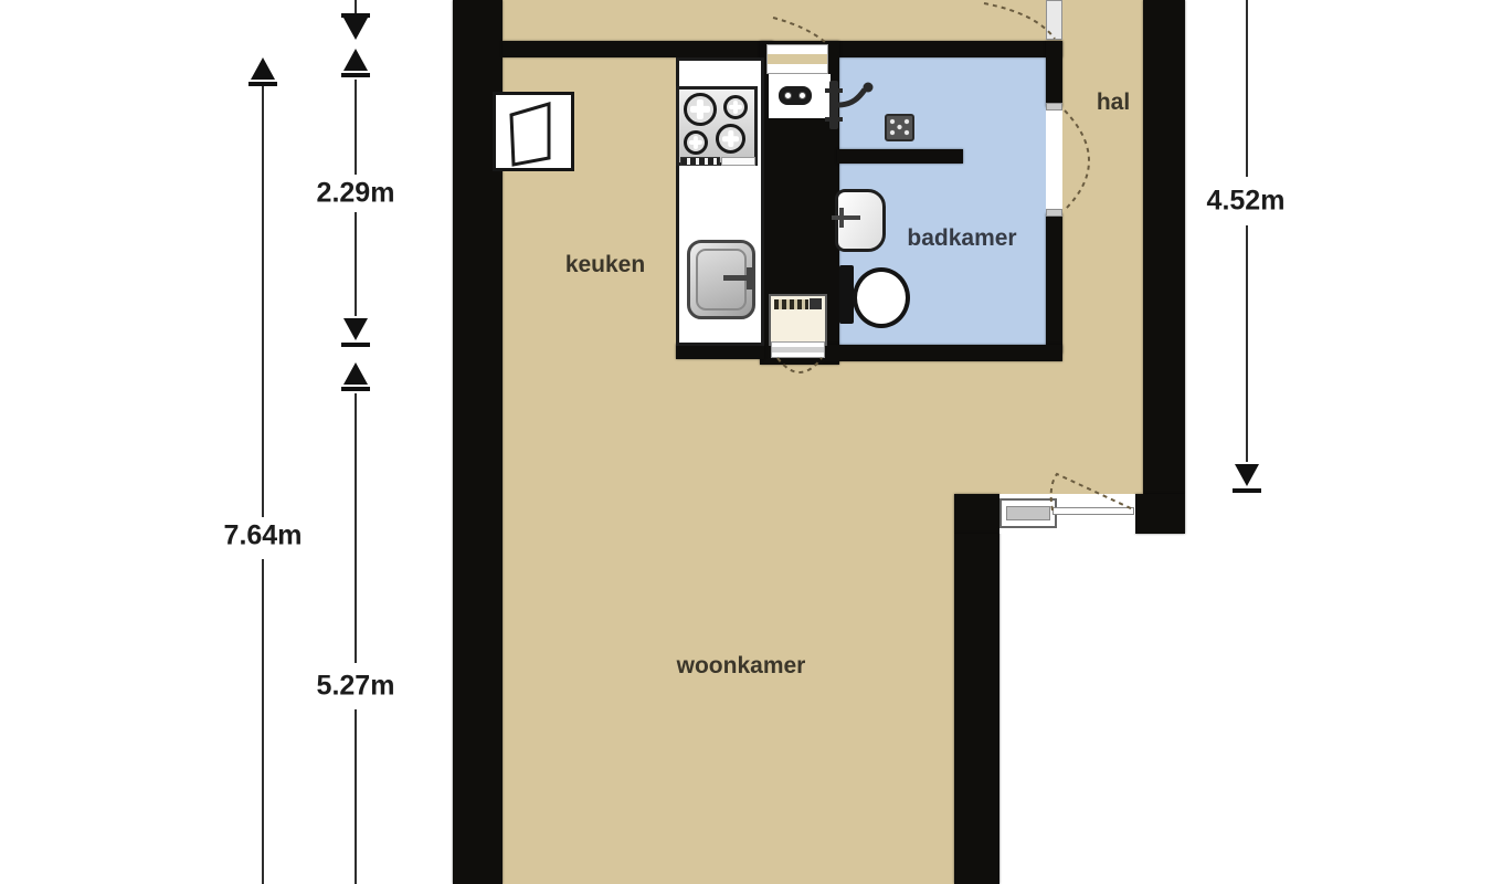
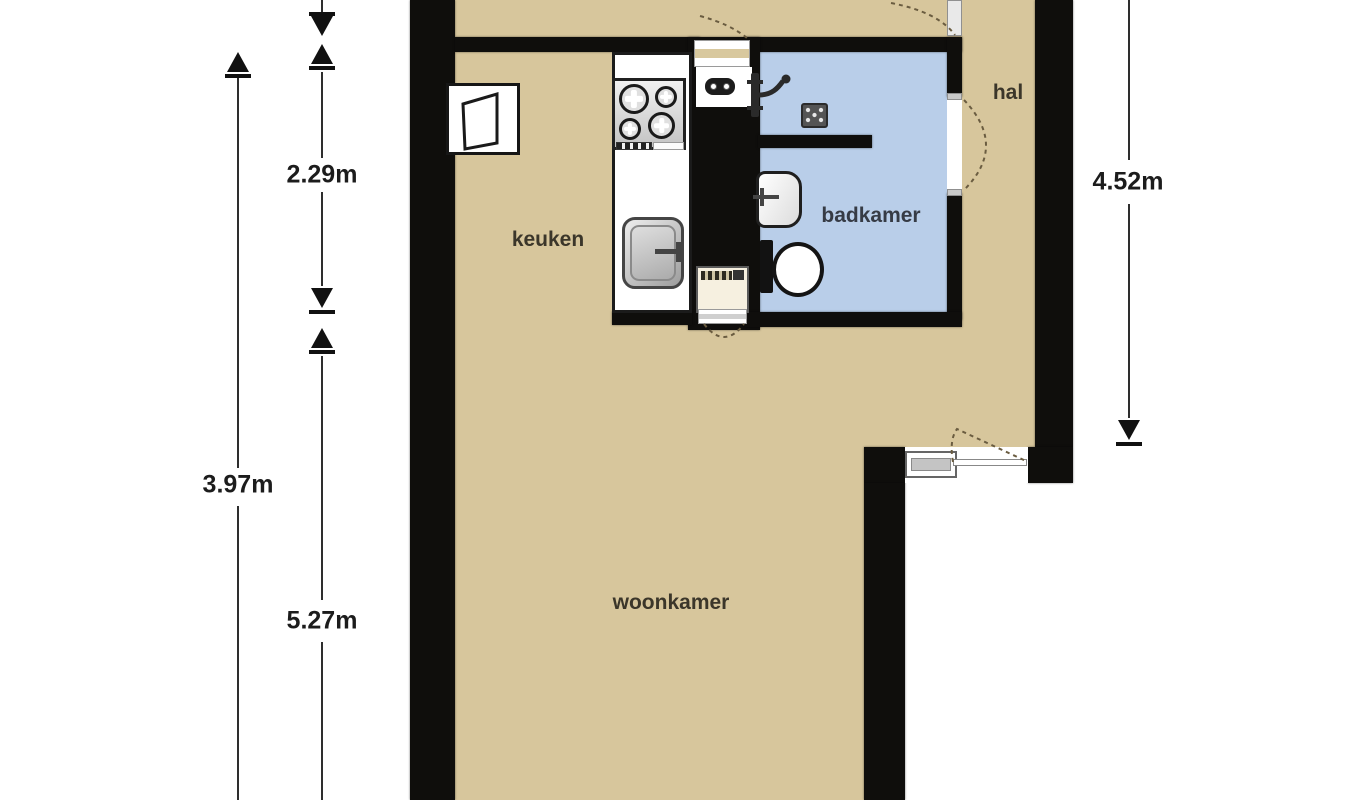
- 7.64m
+ 3.97m
  2.29m
  5.27m
  4.52m
  keuken
  badkamer
  hal
  woonkamer
